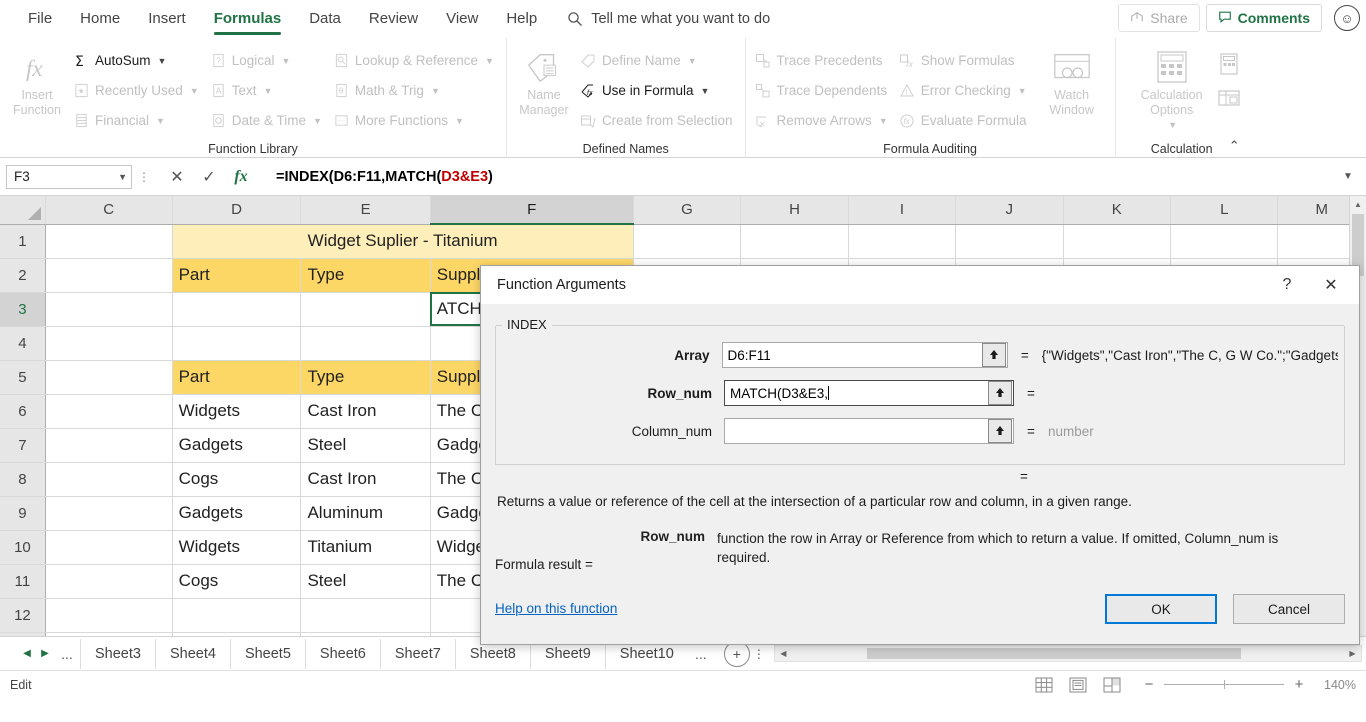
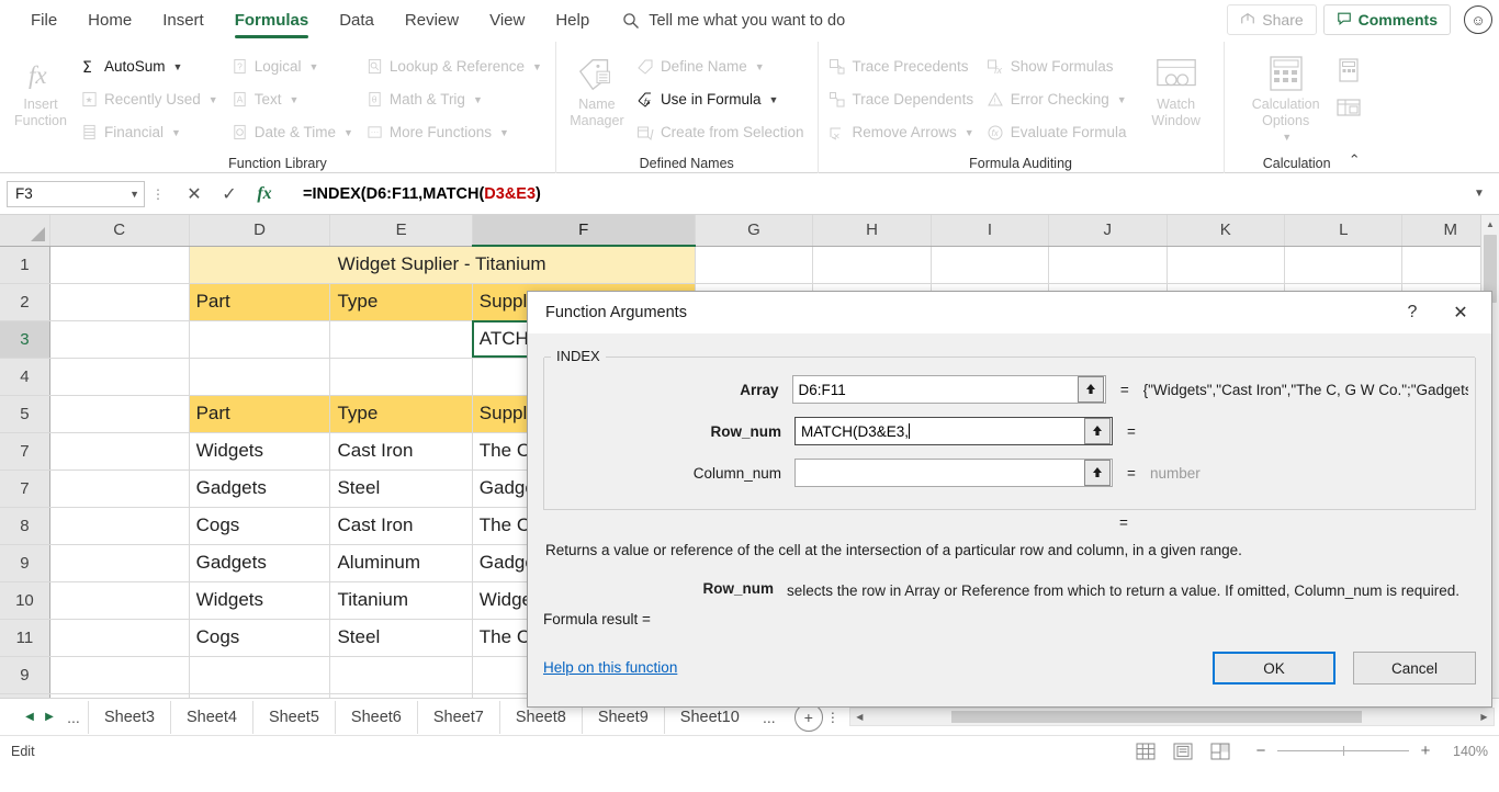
  File
  Home
  Insert
  Formulas
  Data
  Review
  View
  Help
  Tell me what you want to do
  Share
  Comments
  ☺
  fx
  Insert Function
  Σ
  AutoSum
  ▼
  ★
  Recently Used
  ▼
  Financial
  ▼
  ?
  Logical
  ▼
  A
  Text
  ▼
  Date & Time
  ▼
  Lookup & Reference
  ▼
  θ
  Math & Trig
  ▼
  ···
  More Functions
  ▼
  Function Library
  Name Manager
  Define Name
  ▼
  Use in Formula
  ▼
  Create from Selection
  Defined Names
  Trace Precedents
  Trace Dependents
  ✕
  Remove Arrows
  ▼
  fx
  Show Formulas
  Error Checking
  ▼
  fx
  Evaluate Formula
  Watch Window
  Formula Auditing
  Calculation Options
  ▼
  Calculation
  ⌃
  F3
  ▼
  ⋮
  ✕
  ✓
  fx
  =INDEX(D6:F11,MATCH(
  D3&E3
  )
  ▼
  	C	D	E	F	G	H	I	J	K	L	M
  1		Widget Suplier - Titanium
  2		Part	Type	Suppl
  4
  5		Part	Type	Suppl
- 6		Widgets	Cast Iron	The C
+ 7		Widgets	Cast Iron	The C
  7		Gadgets	Steel	Gadg
  8		Cogs	Cast Iron	The C
  9		Gadgets	Aluminum	Gadg
  10		Widgets	Titanium	Widg
- 12
+ 9
  ▲
  Function Arguments
  ?
  ✕
  INDEX
  Array
  D6:F11
  =
  {"Widgets","Cast Iron","The C, G W Co.";"Gadget
  Row_num
  MATCH(D3&E3,
  =
  Column_num
  =
  number
  =
  Returns a value or reference of the cell at the intersection of a particular row and column, in a given range.
  Row_num
- function the row in Array or Reference from which to return a value. If omitted, Column_num is required.
+ selects the row in Array or Reference from which to return a value. If omitted, Column_num is required.
  Formula result =
  Help on this function
  OK
  Cancel
  ◀
  ▶
  ...
  Sheet3
  Sheet4
  Sheet5
  Sheet6
  Sheet7
  Sheet8
  Sheet9
  Sheet10
  ...
  +
  ⋮
  ◀
  ▶
  Edit
  −
  +
  140%
